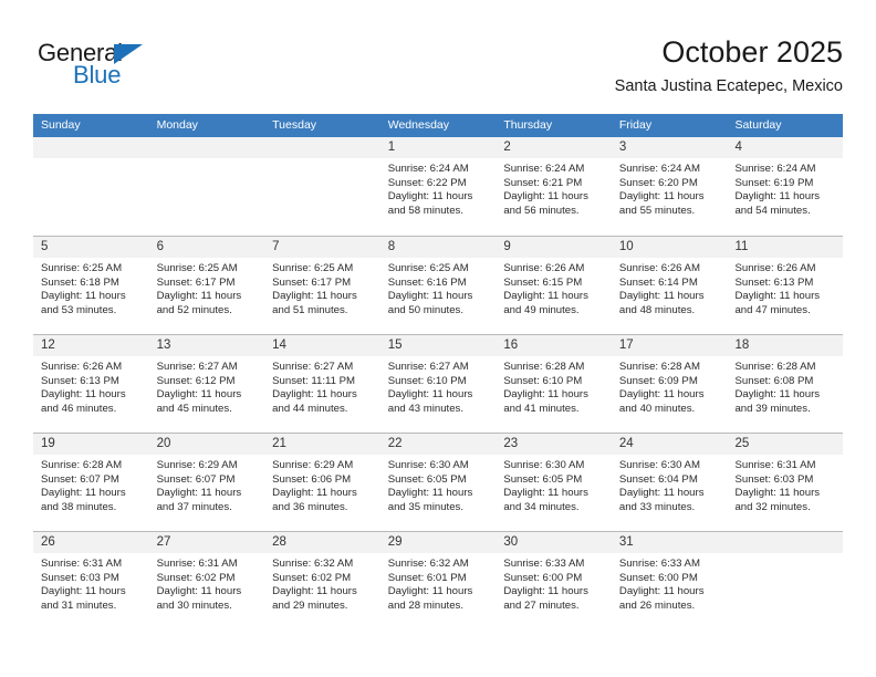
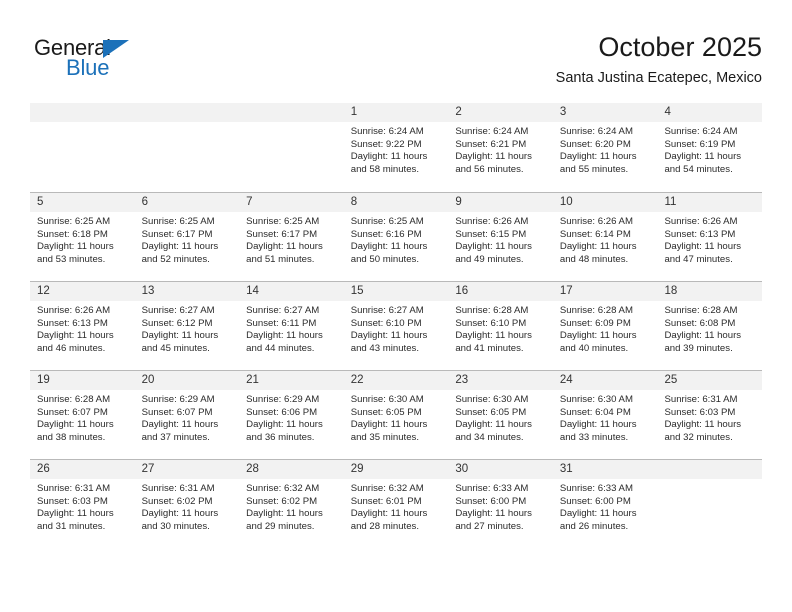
  General
  Blue
  October 2025
  Santa Justina Ecatepec, Mexico
- Sunday
- Monday
- Tuesday
- Wednesday
- Thursday
- Friday
- Saturday
  1
  Sunrise: 6:24 AM
- Sunset: 6:22 PM
+ Sunset: 9:22 PM
  Daylight: 11 hours
  and 58 minutes.
  2
  Sunrise: 6:24 AM
  Sunset: 6:21 PM
  Daylight: 11 hours
  and 56 minutes.
  3
  Sunrise: 6:24 AM
  Sunset: 6:20 PM
  Daylight: 11 hours
  and 55 minutes.
  4
  Sunrise: 6:24 AM
  Sunset: 6:19 PM
  Daylight: 11 hours
  and 54 minutes.
  5
  Sunrise: 6:25 AM
  Sunset: 6:18 PM
  Daylight: 11 hours
  and 53 minutes.
  6
  Sunrise: 6:25 AM
  Sunset: 6:17 PM
  Daylight: 11 hours
  and 52 minutes.
  7
  Sunrise: 6:25 AM
  Sunset: 6:17 PM
  Daylight: 11 hours
  and 51 minutes.
  8
  Sunrise: 6:25 AM
  Sunset: 6:16 PM
  Daylight: 11 hours
  and 50 minutes.
  9
  Sunrise: 6:26 AM
  Sunset: 6:15 PM
  Daylight: 11 hours
  and 49 minutes.
  10
  Sunrise: 6:26 AM
  Sunset: 6:14 PM
  Daylight: 11 hours
  and 48 minutes.
  11
  Sunrise: 6:26 AM
  Sunset: 6:13 PM
  Daylight: 11 hours
  and 47 minutes.
  12
  Sunrise: 6:26 AM
  Sunset: 6:13 PM
  Daylight: 11 hours
  and 46 minutes.
  13
  Sunrise: 6:27 AM
  Sunset: 6:12 PM
  Daylight: 11 hours
  and 45 minutes.
  14
  Sunrise: 6:27 AM
- Sunset: 11:11 PM
+ Sunset: 6:11 PM
  Daylight: 11 hours
  and 44 minutes.
  15
  Sunrise: 6:27 AM
  Sunset: 6:10 PM
  Daylight: 11 hours
  and 43 minutes.
  16
  Sunrise: 6:28 AM
  Sunset: 6:10 PM
  Daylight: 11 hours
  and 41 minutes.
  17
  Sunrise: 6:28 AM
  Sunset: 6:09 PM
  Daylight: 11 hours
  and 40 minutes.
  18
  Sunrise: 6:28 AM
  Sunset: 6:08 PM
  Daylight: 11 hours
  and 39 minutes.
  19
  Sunrise: 6:28 AM
  Sunset: 6:07 PM
  Daylight: 11 hours
  and 38 minutes.
  20
  Sunrise: 6:29 AM
  Sunset: 6:07 PM
  Daylight: 11 hours
  and 37 minutes.
  21
  Sunrise: 6:29 AM
  Sunset: 6:06 PM
  Daylight: 11 hours
  and 36 minutes.
  22
  Sunrise: 6:30 AM
  Sunset: 6:05 PM
  Daylight: 11 hours
  and 35 minutes.
  23
  Sunrise: 6:30 AM
  Sunset: 6:05 PM
  Daylight: 11 hours
  and 34 minutes.
  24
  Sunrise: 6:30 AM
  Sunset: 6:04 PM
  Daylight: 11 hours
  and 33 minutes.
  25
  Sunrise: 6:31 AM
  Sunset: 6:03 PM
  Daylight: 11 hours
  and 32 minutes.
  26
  Sunrise: 6:31 AM
  Sunset: 6:03 PM
  Daylight: 11 hours
  and 31 minutes.
  27
  Sunrise: 6:31 AM
  Sunset: 6:02 PM
  Daylight: 11 hours
  and 30 minutes.
  28
  Sunrise: 6:32 AM
  Sunset: 6:02 PM
  Daylight: 11 hours
  and 29 minutes.
  29
  Sunrise: 6:32 AM
  Sunset: 6:01 PM
  Daylight: 11 hours
  and 28 minutes.
  30
  Sunrise: 6:33 AM
  Sunset: 6:00 PM
  Daylight: 11 hours
  and 27 minutes.
  31
  Sunrise: 6:33 AM
  Sunset: 6:00 PM
  Daylight: 11 hours
  and 26 minutes.
